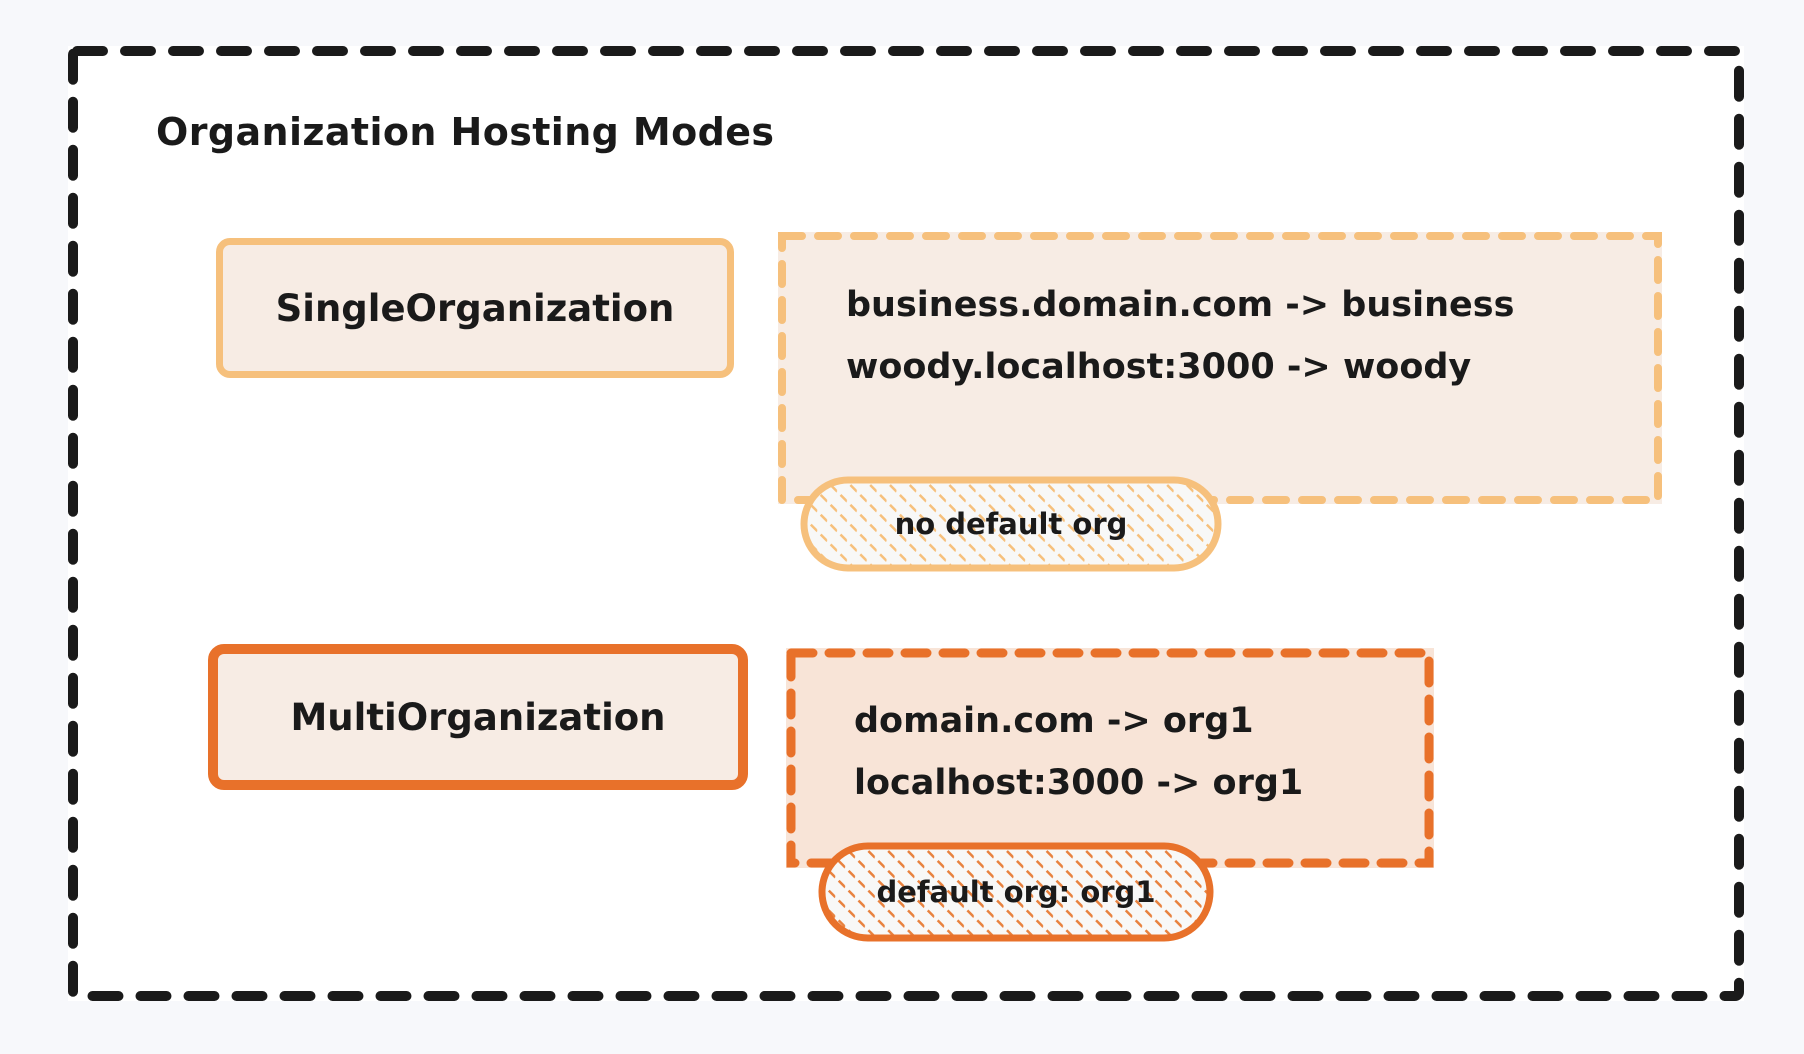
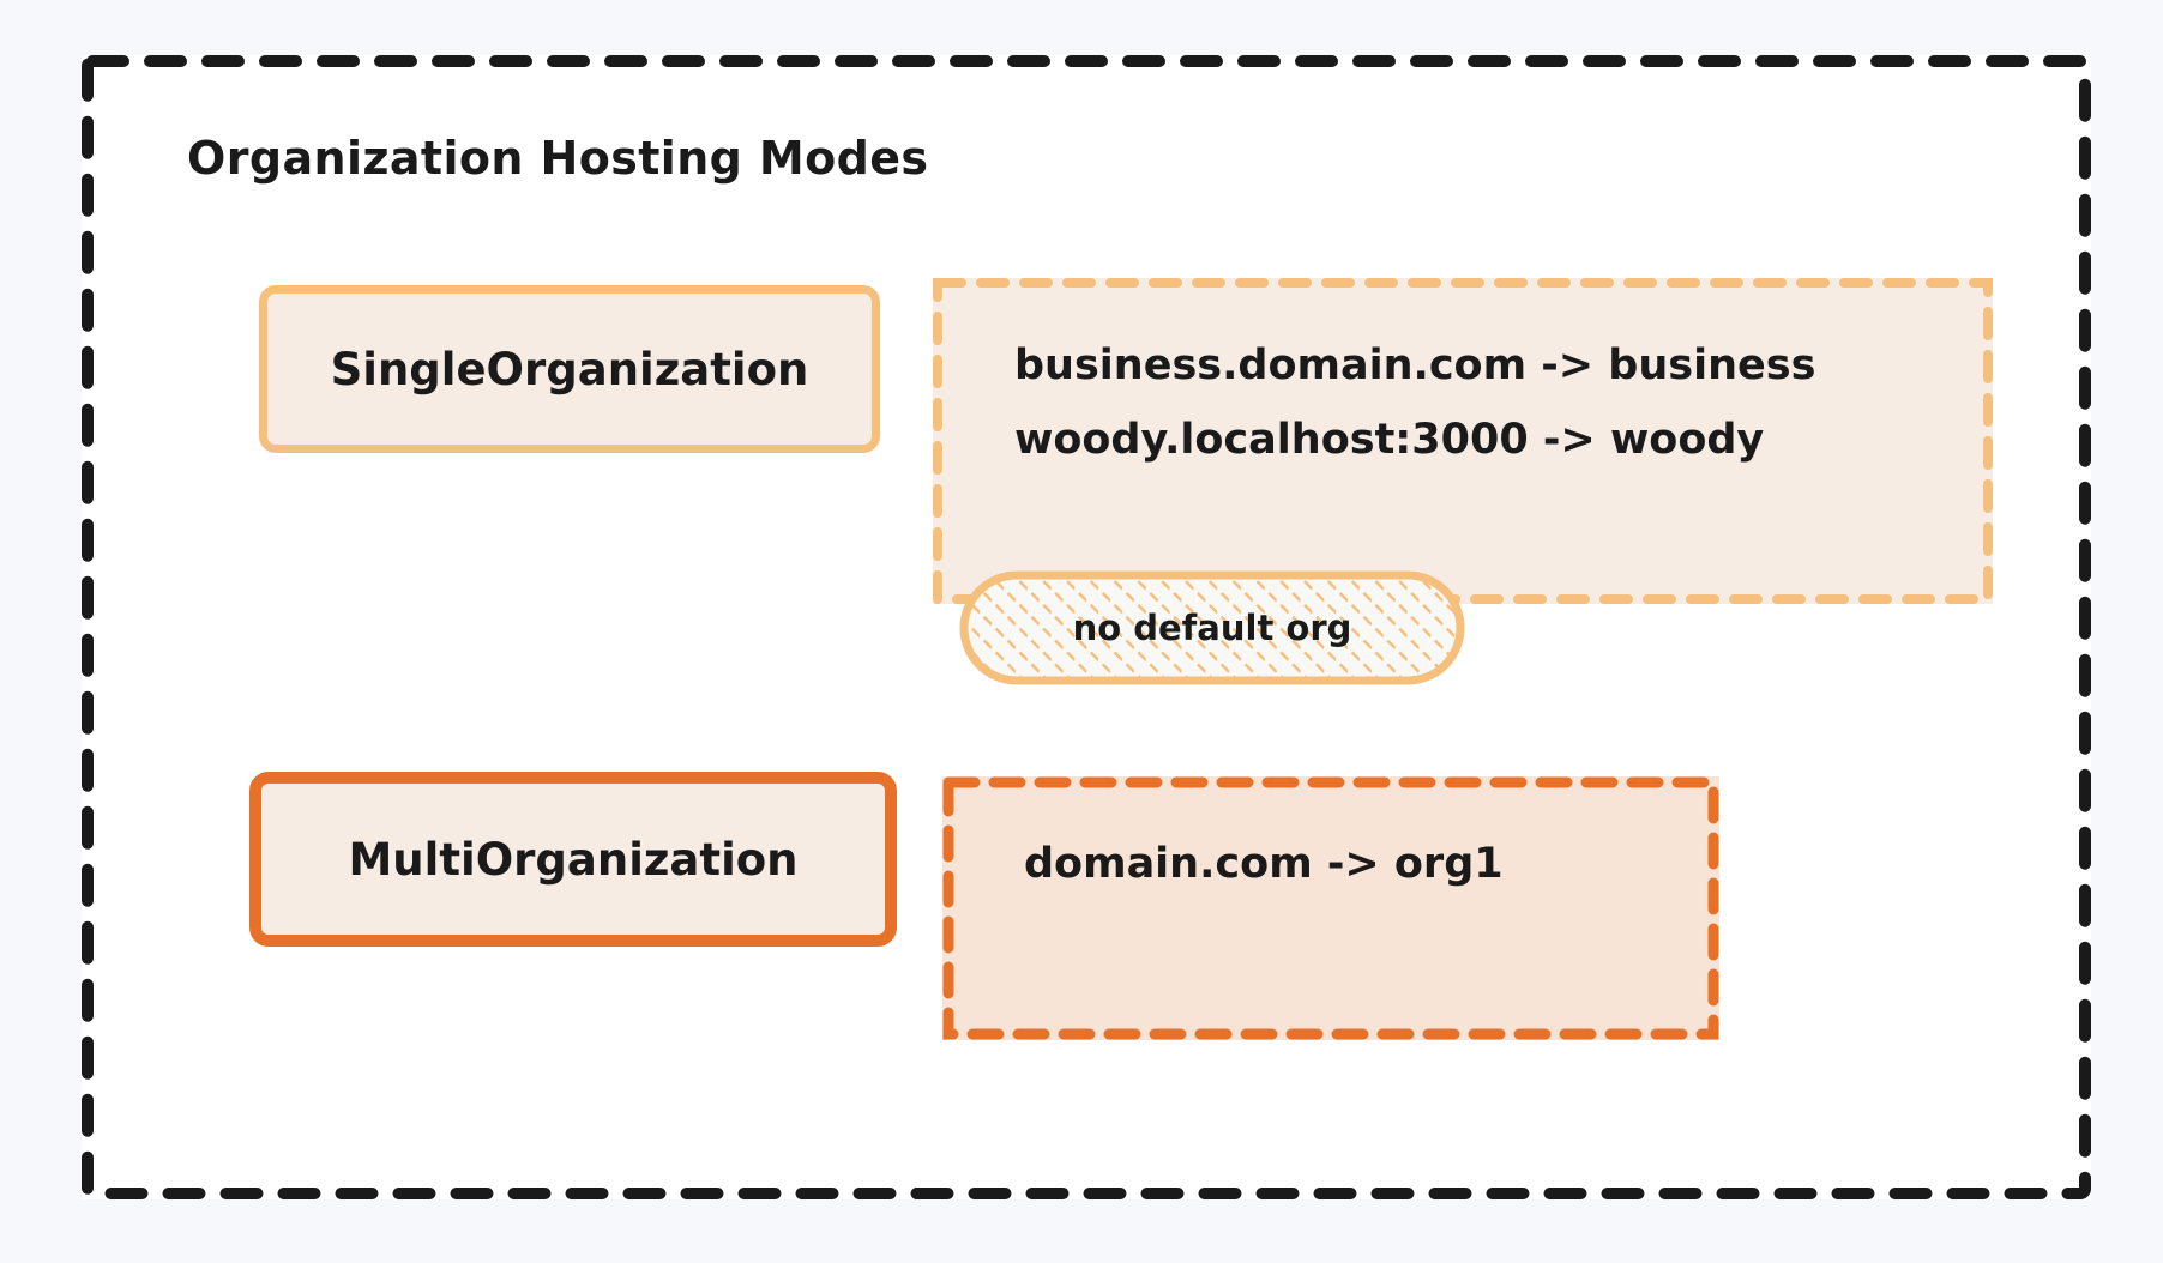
  Organization Hosting Modes
  SingleOrganization
  business.domain.com -> business
  woody.localhost:3000 -> woody
  no default org
  MultiOrganization
  domain.com -> org1
- localhost:3000 -> org1
- default org: org1
